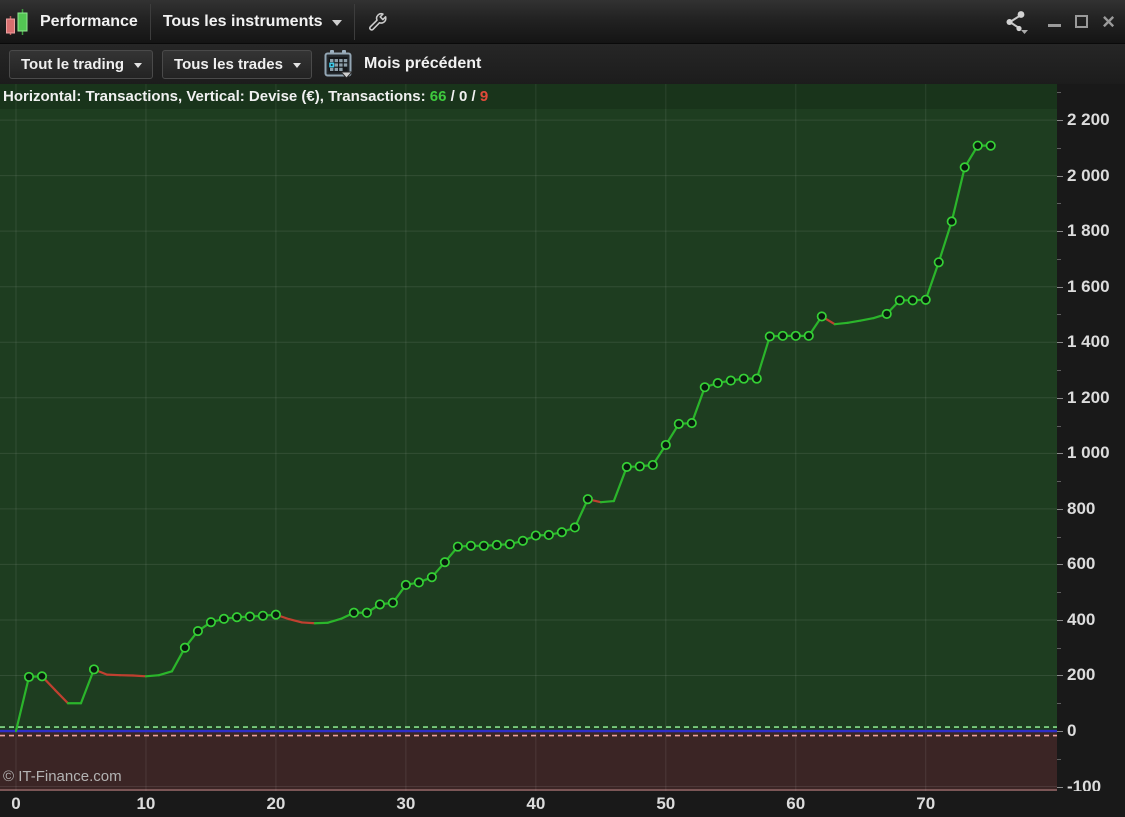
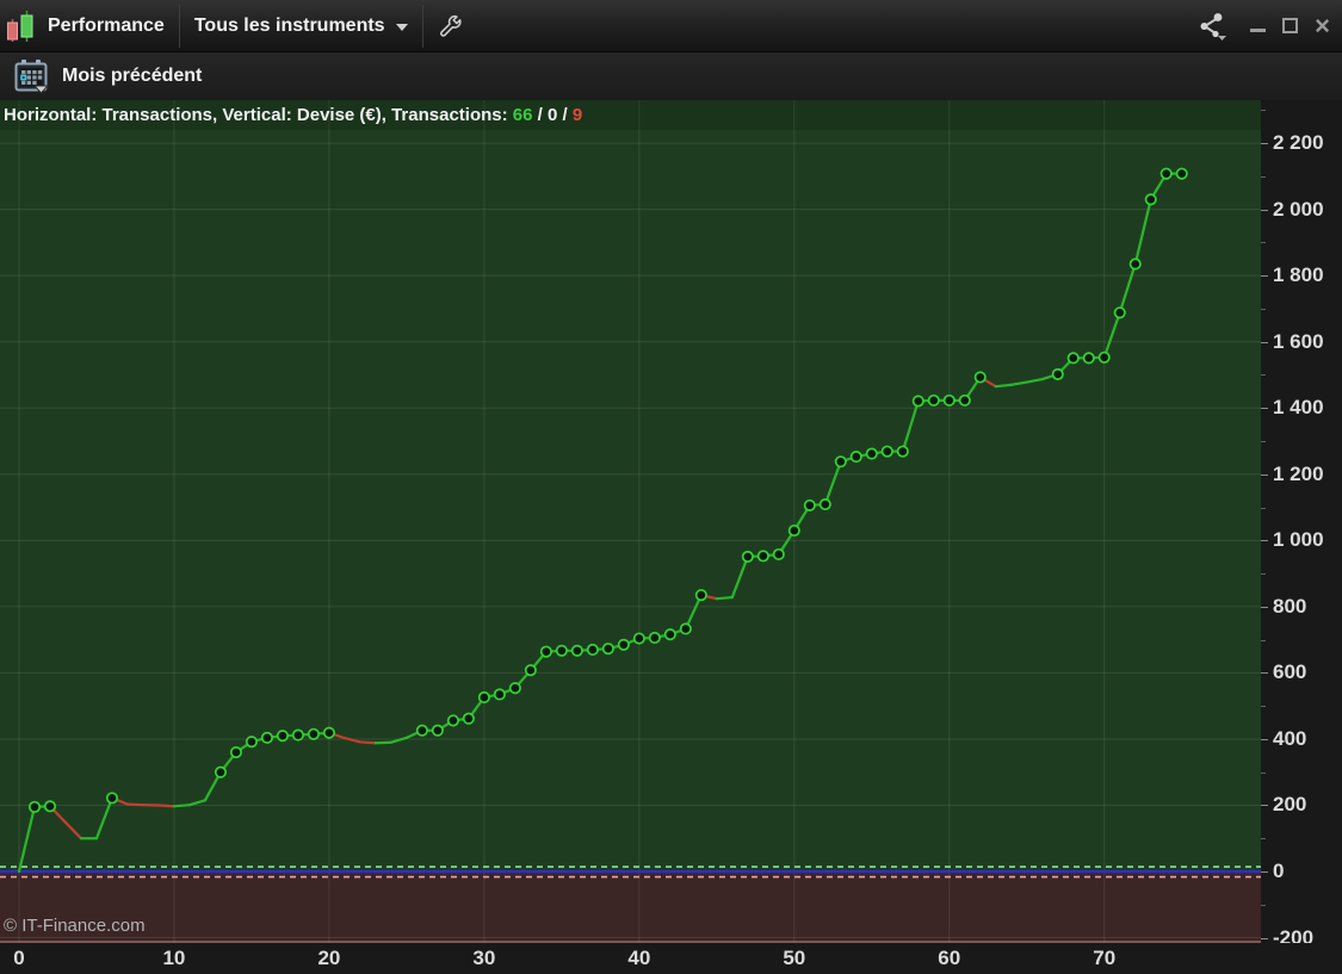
  Performance
  Tous les instruments
  ×
- Tout le trading
- Tous les trades
  Mois précédent
  Horizontal: Transactions, Vertical: Devise (€), Transactions: 66 / 0 / 9
  © IT-Finance.com
- -100
+ -200
  0
  200
  400
  600
  800
  1 000
  1 200
  1 400
  1 600
  1 800
  2 000
  2 200
  0
  10
  20
  30
  40
  50
  60
  70
